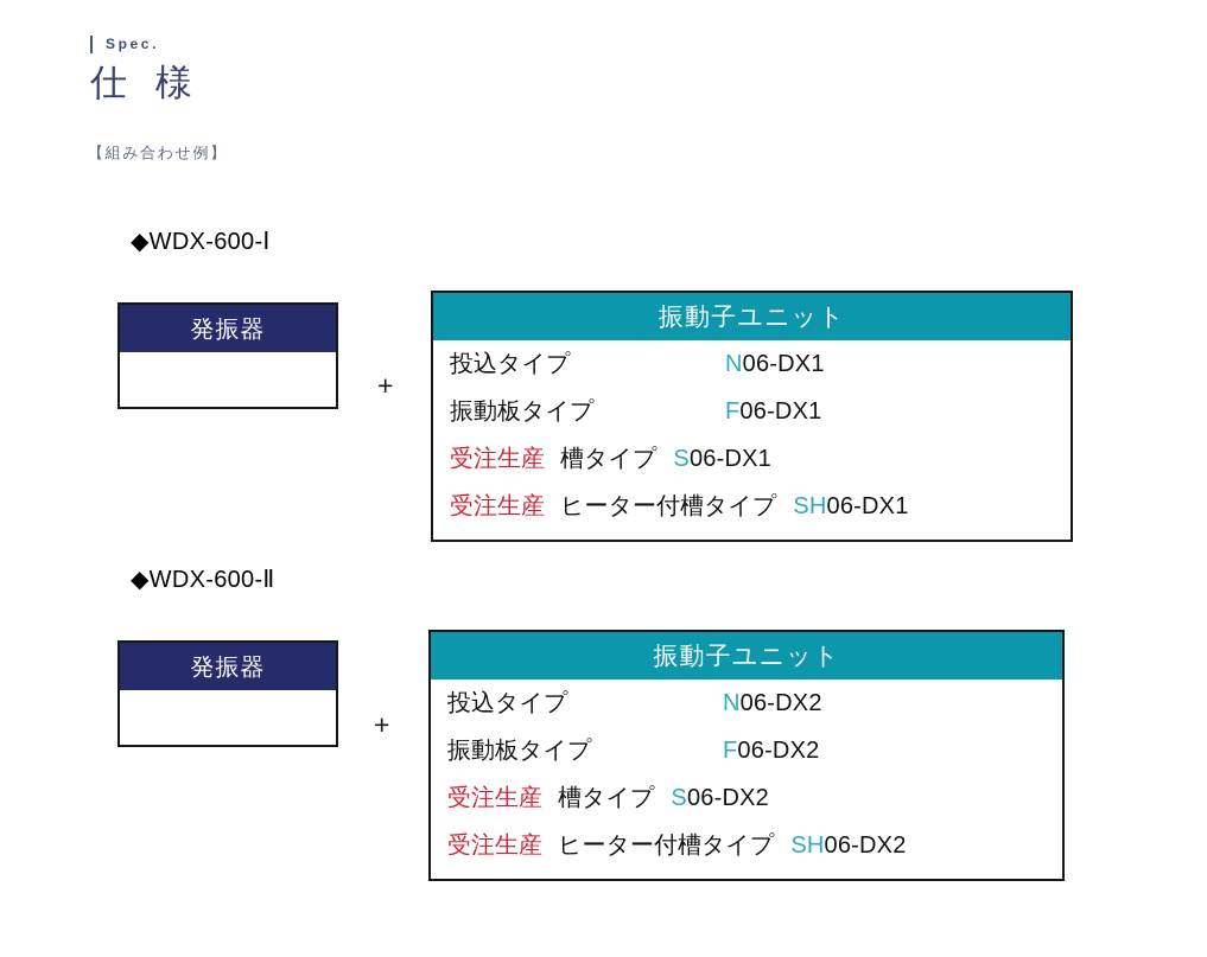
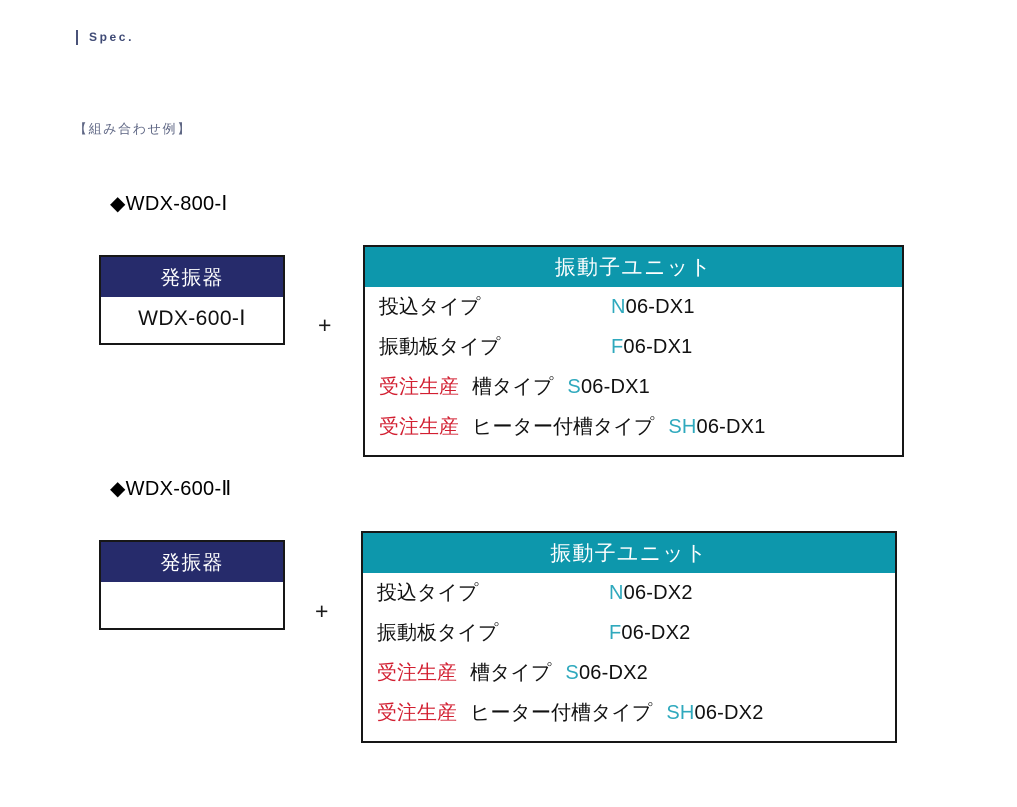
  Spec.
- 仕 様
  【組み合わせ例】
- ◆WDX-600-Ⅰ
+ ◆WDX-800-Ⅰ
  発振器
+ WDX-600-Ⅰ
  +
  振動子ユニット
  投込タイプ
  N06-DX1
  振動板タイプ
  F06-DX1
  受注生産
  槽タイプ
  S06-DX1
  受注生産
  ヒーター付槽タイプ
  SH06-DX1
  ◆WDX-600-Ⅱ
  発振器
  +
  振動子ユニット
  投込タイプ
  N06-DX2
  振動板タイプ
  F06-DX2
  受注生産
  槽タイプ
  S06-DX2
  受注生産
  ヒーター付槽タイプ
  SH06-DX2
